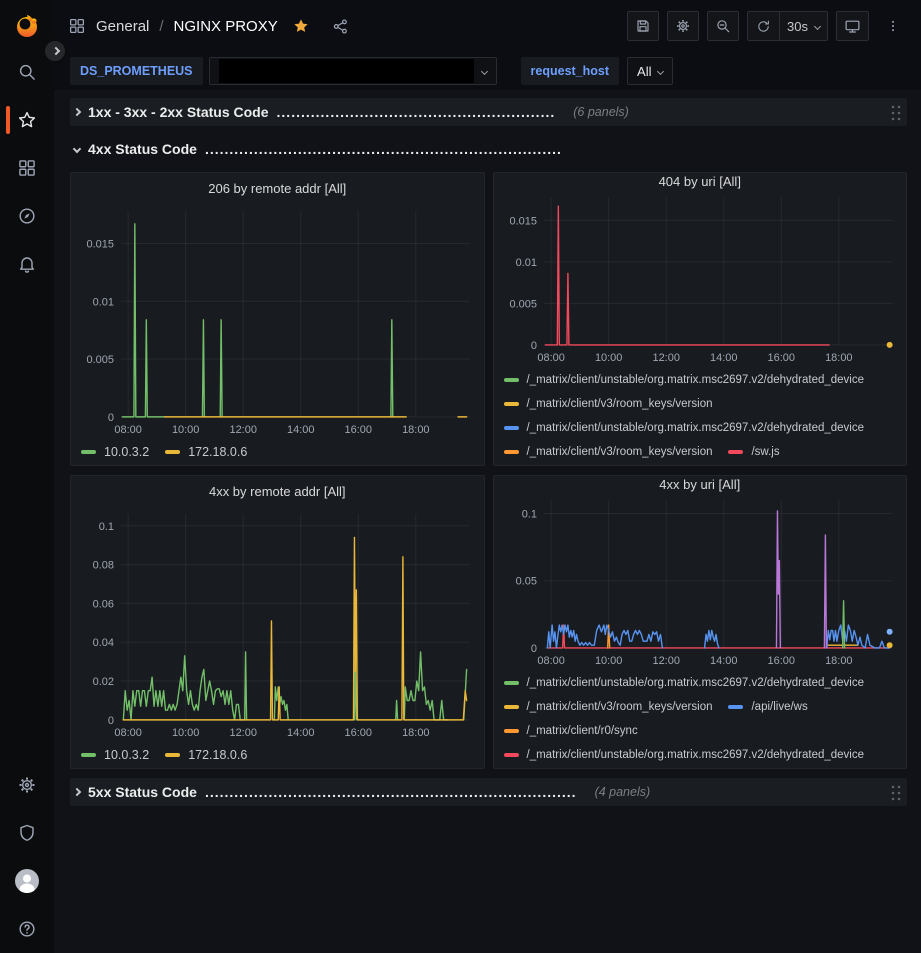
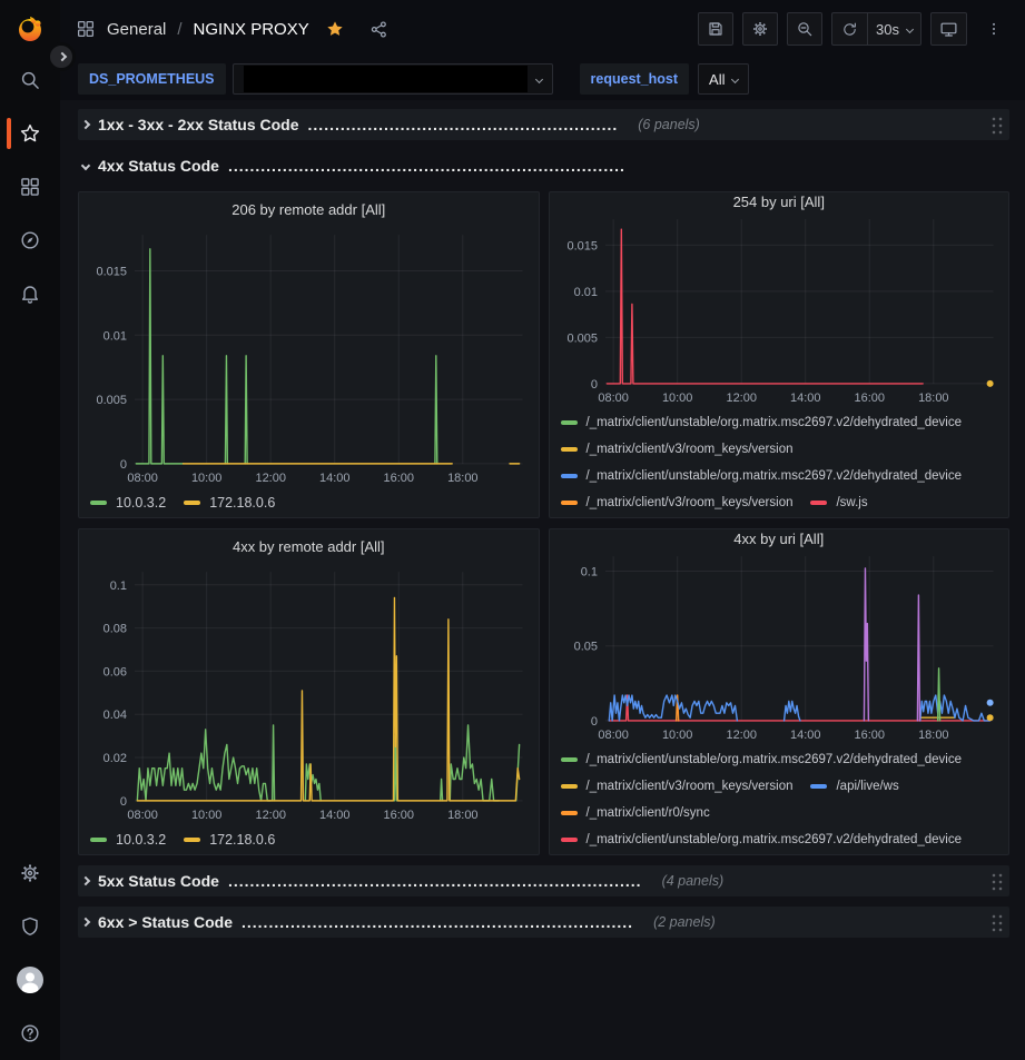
  General
  /
  NGINX PROXY
  30s
  DS_PROMETHEUS
  request_host
  All
  1xx - 3xx - 2xx Status Code
  .........................................................
  (6 panels)
  4xx Status Code
  .........................................................................
  206 by remote addr [All]
  08:00
  10:00
  12:00
  14:00
  16:00
  18:00
  0
  0.005
  0.01
  0.015
  10.0.3.2
  172.18.0.6
- 404 by uri [All]
+ 254 by uri [All]
  08:00
  10:00
  12:00
  14:00
  16:00
  18:00
  0
  0.005
  0.01
  0.015
  /_matrix/client/unstable/org.matrix.msc2697.v2/dehydrated_device
  /_matrix/client/v3/room_keys/version
  /_matrix/client/unstable/org.matrix.msc2697.v2/dehydrated_device
  /_matrix/client/v3/room_keys/version
  /sw.js
  4xx by remote addr [All]
  08:00
  10:00
  12:00
  14:00
  16:00
  18:00
  0
  0.02
  0.04
  0.06
  0.08
  0.1
  10.0.3.2
  172.18.0.6
  4xx by uri [All]
  08:00
  10:00
  12:00
  14:00
  16:00
  18:00
  0
  0.05
  0.1
  /_matrix/client/unstable/org.matrix.msc2697.v2/dehydrated_device
  /_matrix/client/v3/room_keys/version
  /api/live/ws
  /_matrix/client/r0/sync
  /_matrix/client/unstable/org.matrix.msc2697.v2/dehydrated_device
  5xx Status Code
  ............................................................................
  (4 panels)
+ 6xx > Status Code
+ ........................................................................
+ (2 panels)
